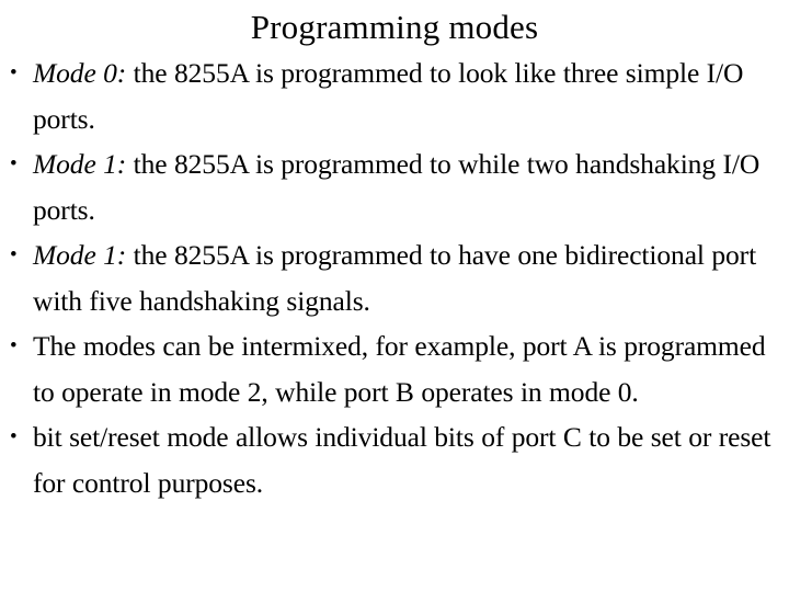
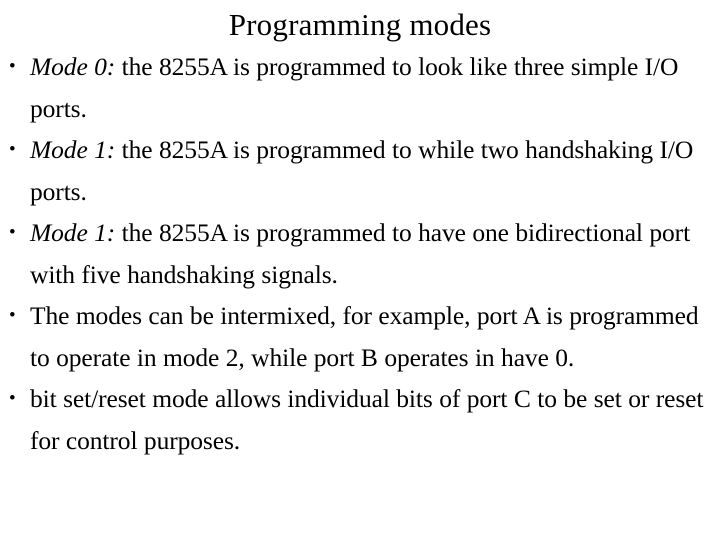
  Programming modes
  •
  Mode 0: the 8255A is programmed to look like three simple I/O ports.
  •
  Mode 1: the 8255A is programmed to while two handshaking I/O ports.
  •
  Mode 1: the 8255A is programmed to have one bidirectional port with five handshaking signals.
  •
- The modes can be intermixed, for example, port A is programmed to operate in mode 2, while port B operates in mode 0.
+ The modes can be intermixed, for example, port A is programmed to operate in mode 2, while port B operates in have 0.
  •
  bit set/reset mode allows individual bits of port C to be set or reset for control purposes.
